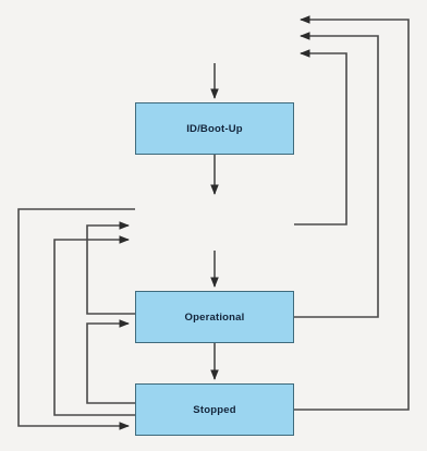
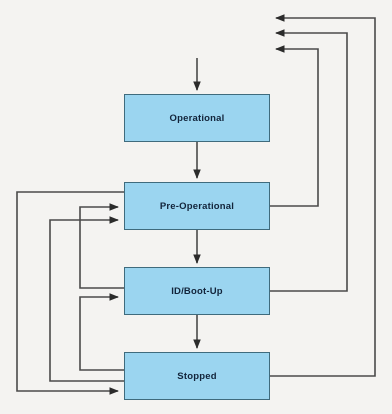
- ID/Boot-Up
+ Operational
+ Pre-Operational
- Operational
+ ID/Boot-Up
  Stopped
